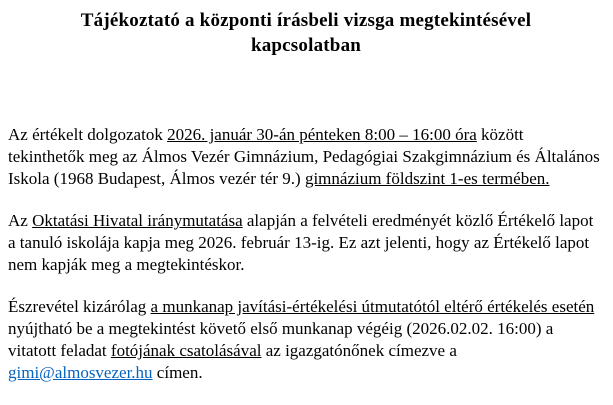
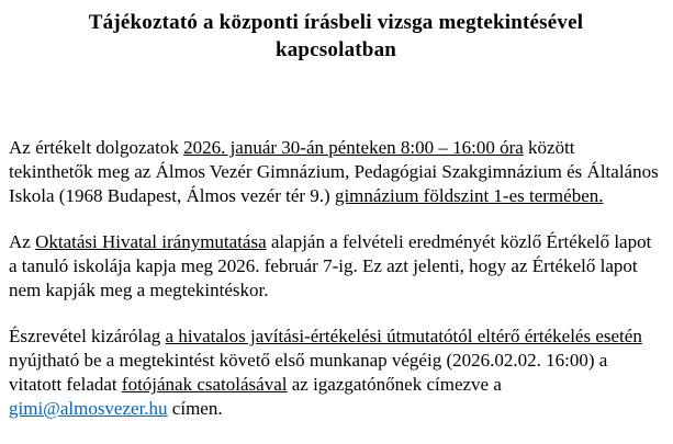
  Tájékoztató a központi írásbeli vizsga megtekintésével kapcsolatban
  Az értékelt dolgozatok 2026. január 30-án pénteken 8:00 – 16:00 óra között tekinthetők meg az Álmos Vezér Gimnázium, Pedagógiai Szakgimnázium és Általános Iskola (1968 Budapest, Álmos vezér tér 9.) gimnázium földszint 1-es termében.
- Az Oktatási Hivatal iránymutatása alapján a felvételi eredményét közlő Értékelő lapot a tanuló iskolája kapja meg 2026. február 13-ig. Ez azt jelenti, hogy az Értékelő lapot nem kapják meg a megtekintéskor.
+ Az Oktatási Hivatal iránymutatása alapján a felvételi eredményét közlő Értékelő lapot a tanuló iskolája kapja meg 2026. február 7-ig. Ez azt jelenti, hogy az Értékelő lapot nem kapják meg a megtekintéskor.
- Észrevétel kizárólag a munkanap javítási-értékelési útmutatótól eltérő értékelés esetén nyújtható be a megtekintést követő első munkanap végéig (2026.02.02. 16:00) a vitatott feladat fotójának csatolásával az igazgatónőnek címezve a gimi@almosvezer.hu címen.
+ Észrevétel kizárólag a hivatalos javítási-értékelési útmutatótól eltérő értékelés esetén nyújtható be a megtekintést követő első munkanap végéig (2026.02.02. 16:00) a vitatott feladat fotójának csatolásával az igazgatónőnek címezve a gimi@almosvezer.hu címen.
